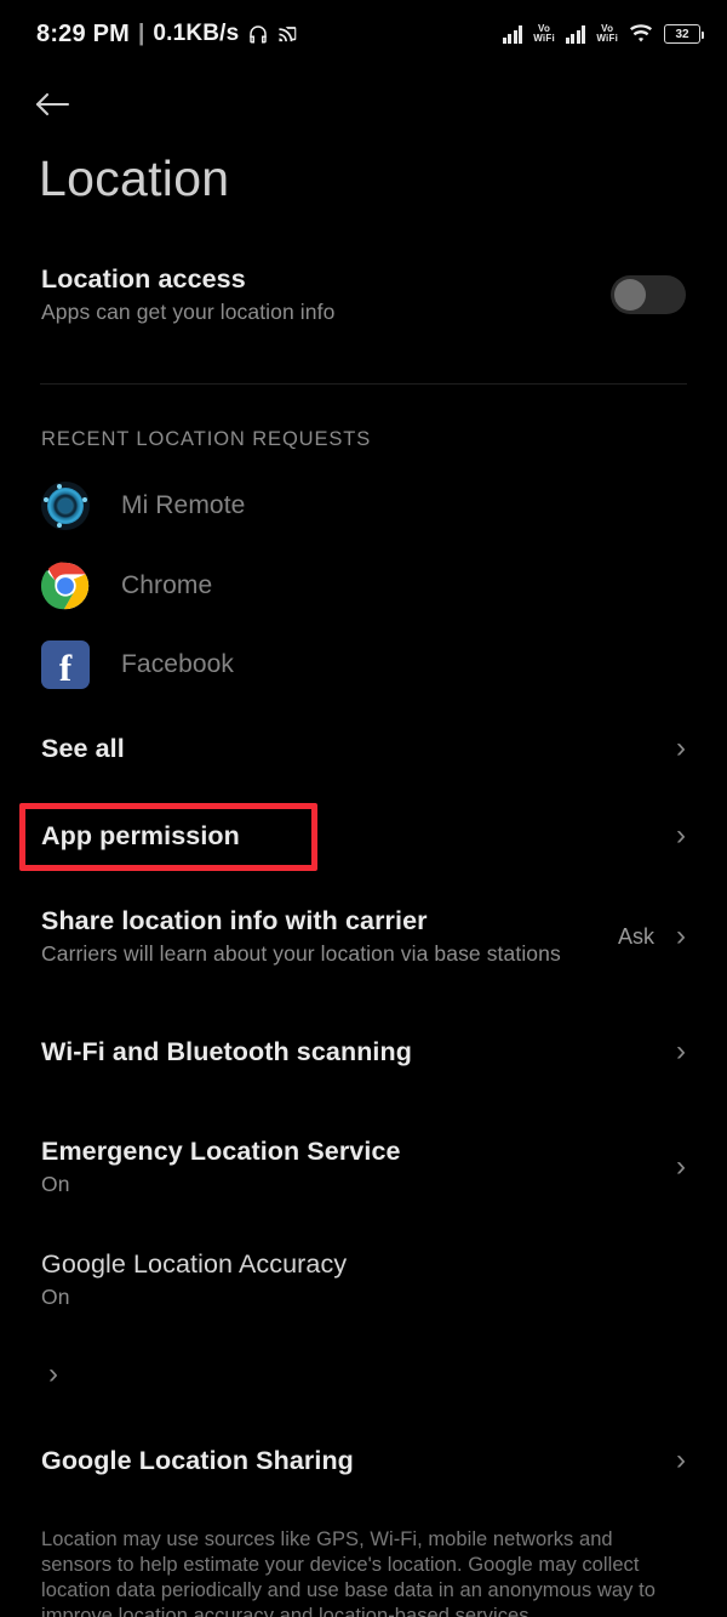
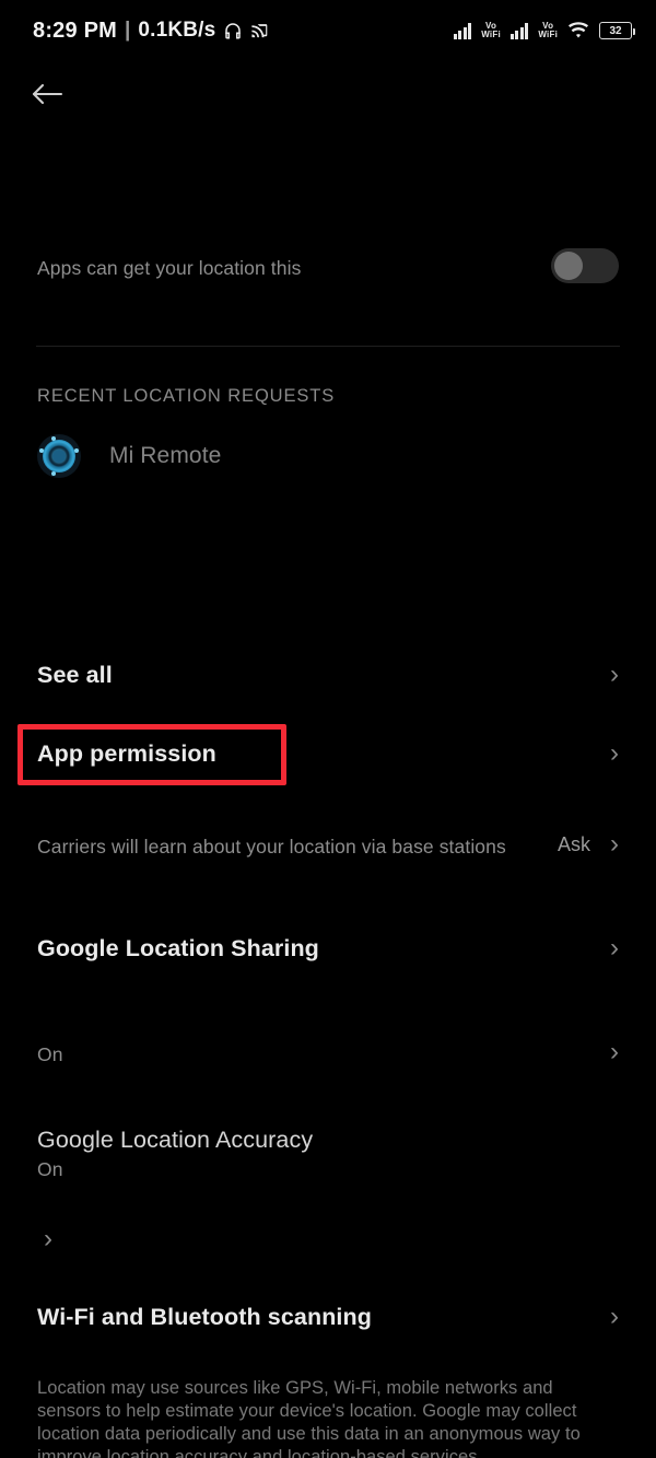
  8:29 PM
  |
  0.1KB/s
  Vo
  WiFi
  Vo
  WiFi
  32
- Location
- Location access
- Apps can get your location info
+ Apps can get your location this
  RECENT LOCATION REQUESTS
  Mi Remote
- Chrome
- f
- Facebook
  See all
  ›
  App permission
  ›
- Share location info with carrier
  Carriers will learn about your location via base stations
  Ask
  ›
- Wi-Fi and Bluetooth scanning
+ Google Location Sharing
  ›
- Emergency Location Service
  On
  ›
  Google Location Accuracy
  On
  ›
- Google Location Sharing
+ Wi-Fi and Bluetooth scanning
  ›
- Location may use sources like GPS, Wi-Fi, mobile networks and sensors to help estimate your device's location. Google may collect location data periodically and use base data in an anonymous way to improve location accuracy and location-based services.
+ Location may use sources like GPS, Wi-Fi, mobile networks and sensors to help estimate your device's location. Google may collect location data periodically and use this data in an anonymous way to improve location accuracy and location-based services.
